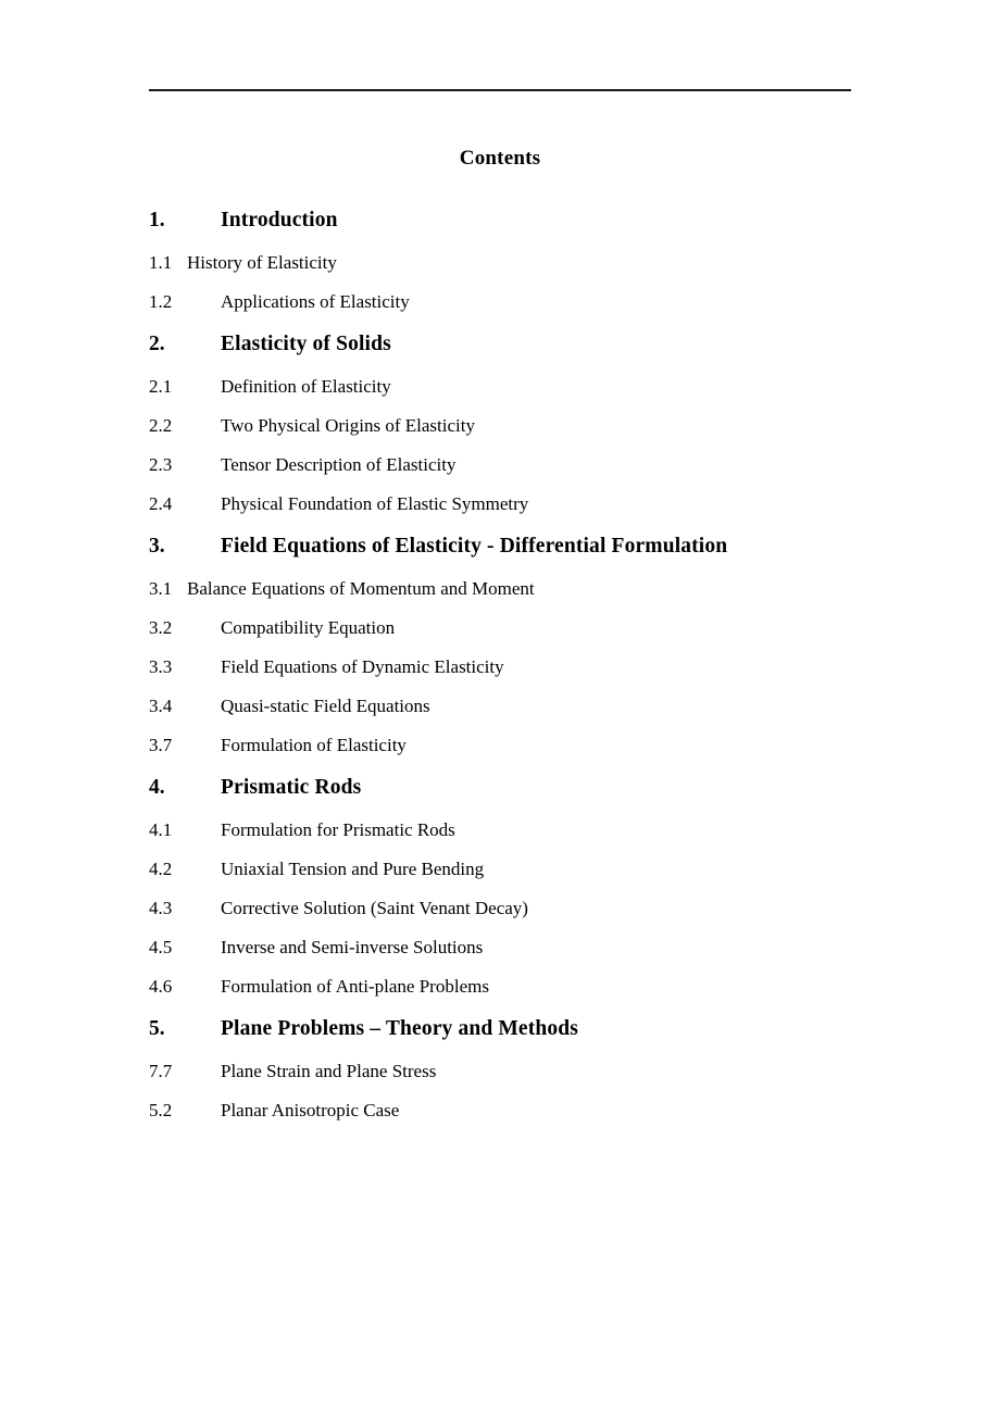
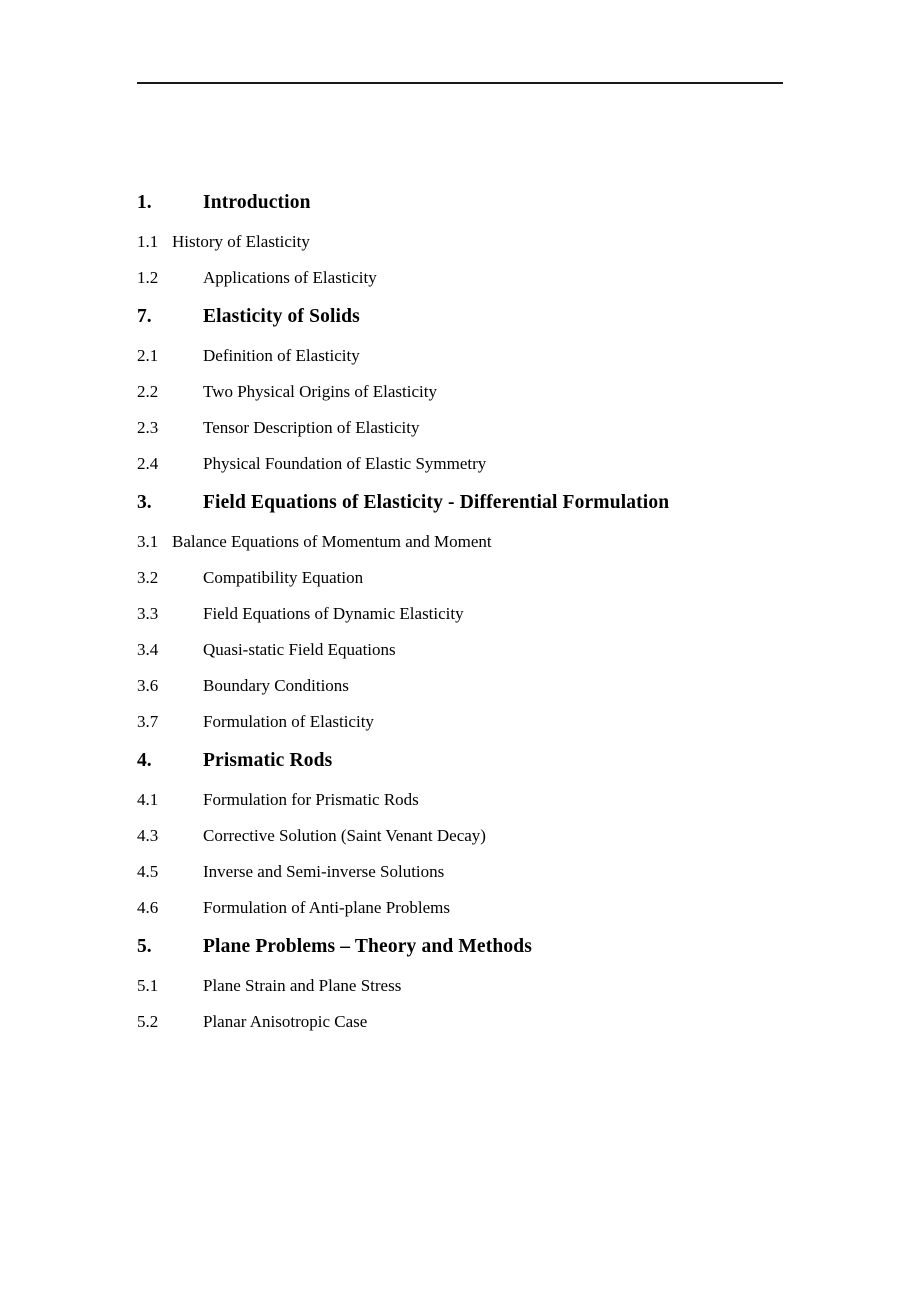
- Contents
  1. Introduction
  1.1 History of Elasticity
  1.2 Applications of Elasticity
- 2. Elasticity of Solids
+ 7. Elasticity of Solids
  2.1 Definition of Elasticity
  2.2 Two Physical Origins of Elasticity
  2.3 Tensor Description of Elasticity
  2.4 Physical Foundation of Elastic Symmetry
  3. Field Equations of Elasticity - Differential Formulation
  3.1 Balance Equations of Momentum and Moment
  3.2 Compatibility Equation
  3.3 Field Equations of Dynamic Elasticity
  3.4 Quasi-static Field Equations
+ 3.6 Boundary Conditions
  3.7 Formulation of Elasticity
  4. Prismatic Rods
  4.1 Formulation for Prismatic Rods
- 4.2 Uniaxial Tension and Pure Bending
  4.3 Corrective Solution (Saint Venant Decay)
  4.5 Inverse and Semi-inverse Solutions
  4.6 Formulation of Anti-plane Problems
  5. Plane Problems – Theory and Methods
- 7.7 Plane Strain and Plane Stress
+ 5.1 Plane Strain and Plane Stress
  5.2 Planar Anisotropic Case
